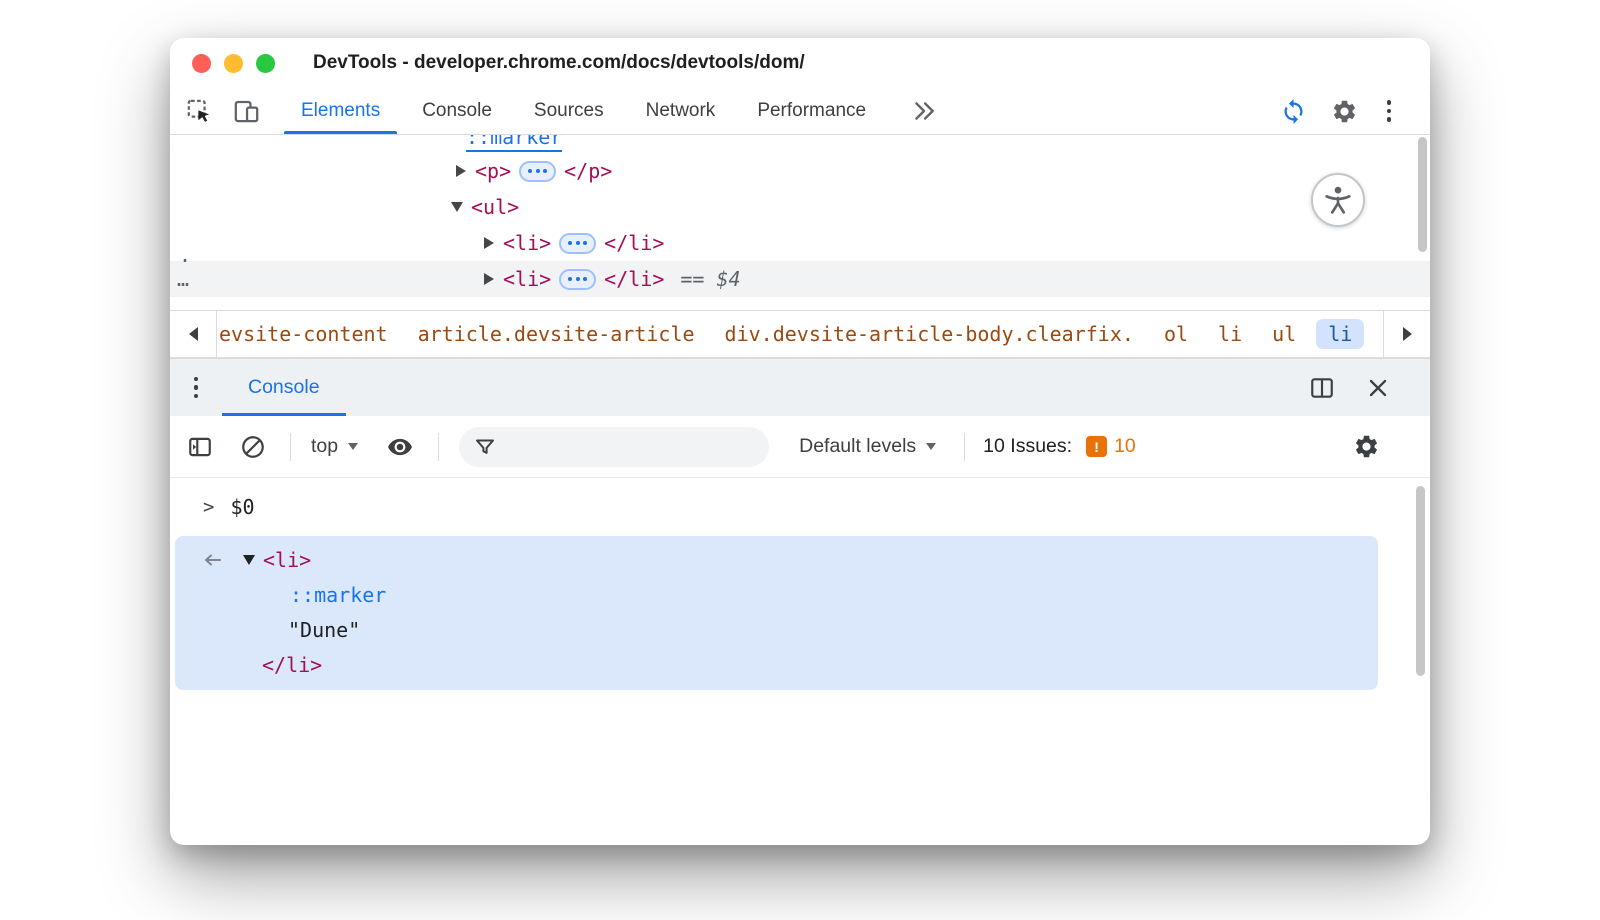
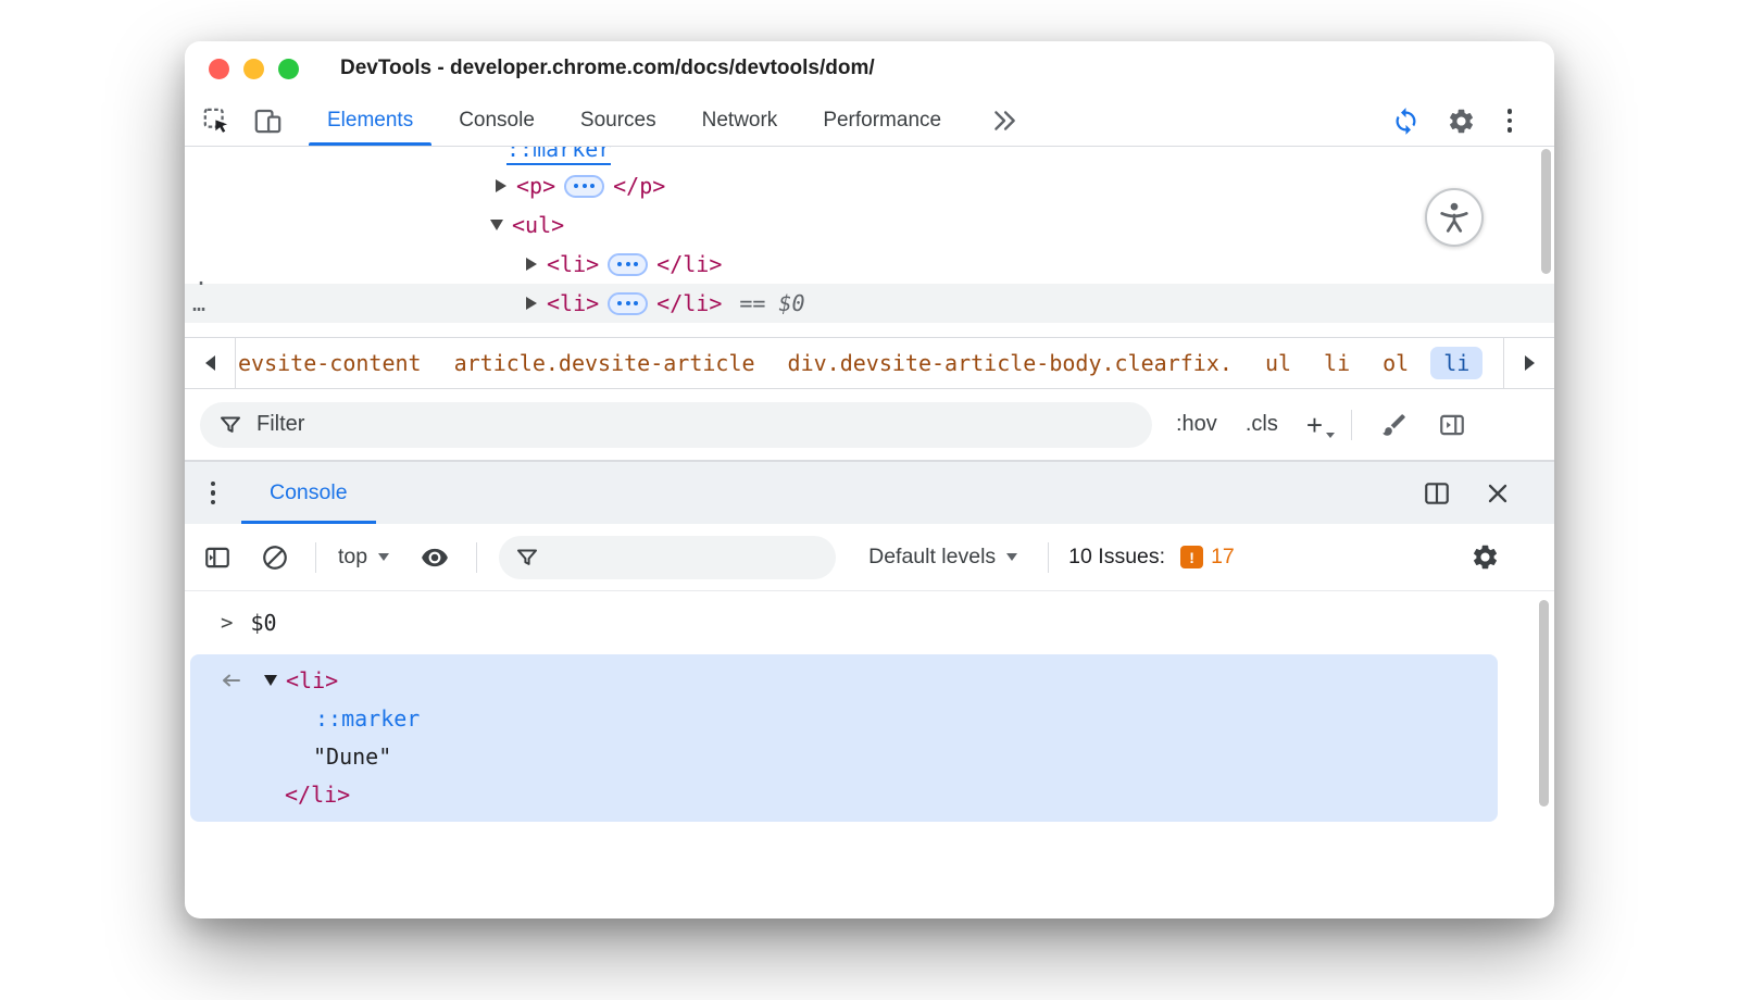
  DevTools - developer.chrome.com/docs/devtools/dom/
  Elements
  Console
  Sources
  Network
  Performance
  ::marker
  <p>
  </p>
  <ul>
  <li>
  </li>
  <li>
  </li>
- == $4
+ == $0
  .
  …
  evsite-content
  article.devsite-article
  div.devsite-article-body.clearfix.
- ol
+ ul
  li
- ul
+ ol
  li
+ Filter
+ :hov
+ .cls
+ +
  Console
  top
  Default levels
  10 Issues:
  !
- 10
+ 17
  >
  $0
  <li>
  ::marker
  "Dune"
  </li>
